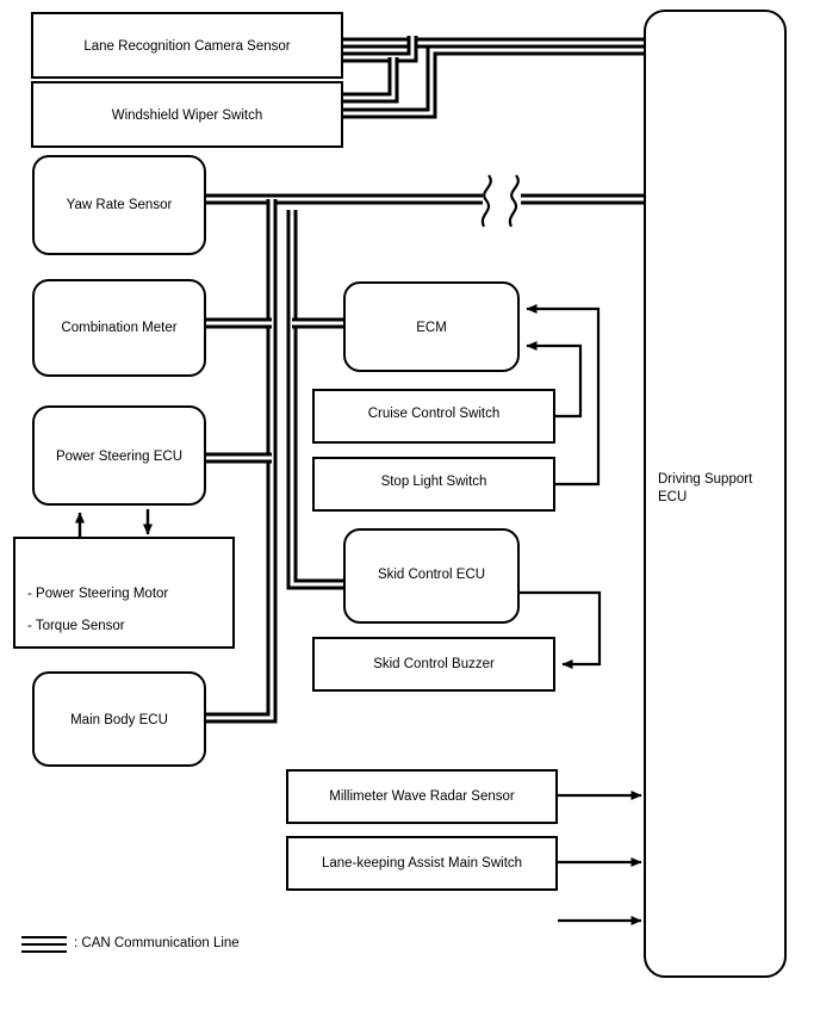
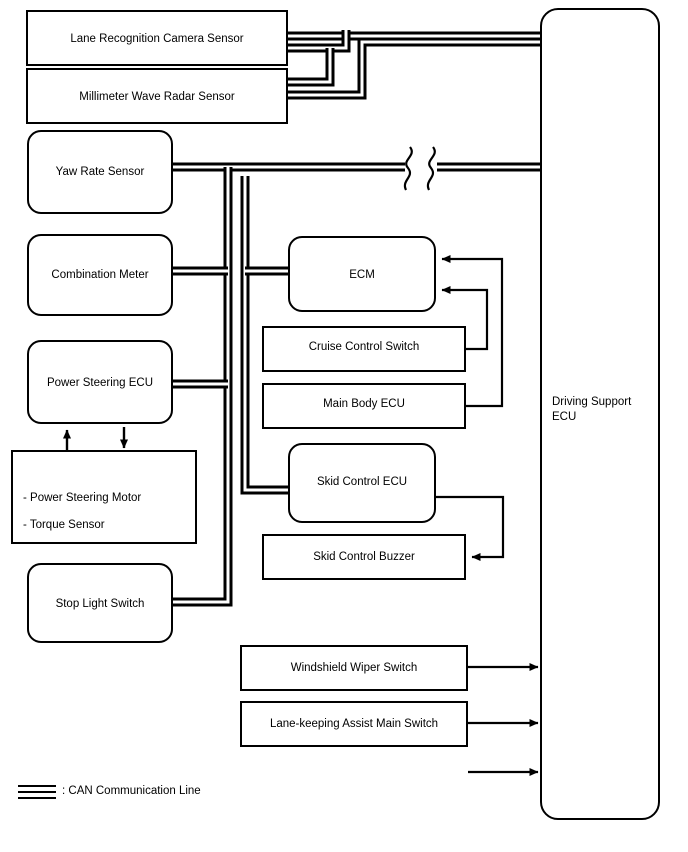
  Lane Recognition Camera Sensor
- Windshield Wiper Switch
+ Millimeter Wave Radar Sensor
  Yaw Rate Sensor
  Combination Meter
  Power Steering ECU
  - Power Steering Motor
  - Torque Sensor
- Main Body ECU
+ Stop Light Switch
  ECM
  Cruise Control Switch
- Stop Light Switch
+ Main Body ECU
  Skid Control ECU
  Skid Control Buzzer
- Millimeter Wave Radar Sensor
+ Windshield Wiper Switch
  Lane-keeping Assist Main Switch
  Driving Support
  ECU
  : CAN Communication Line
